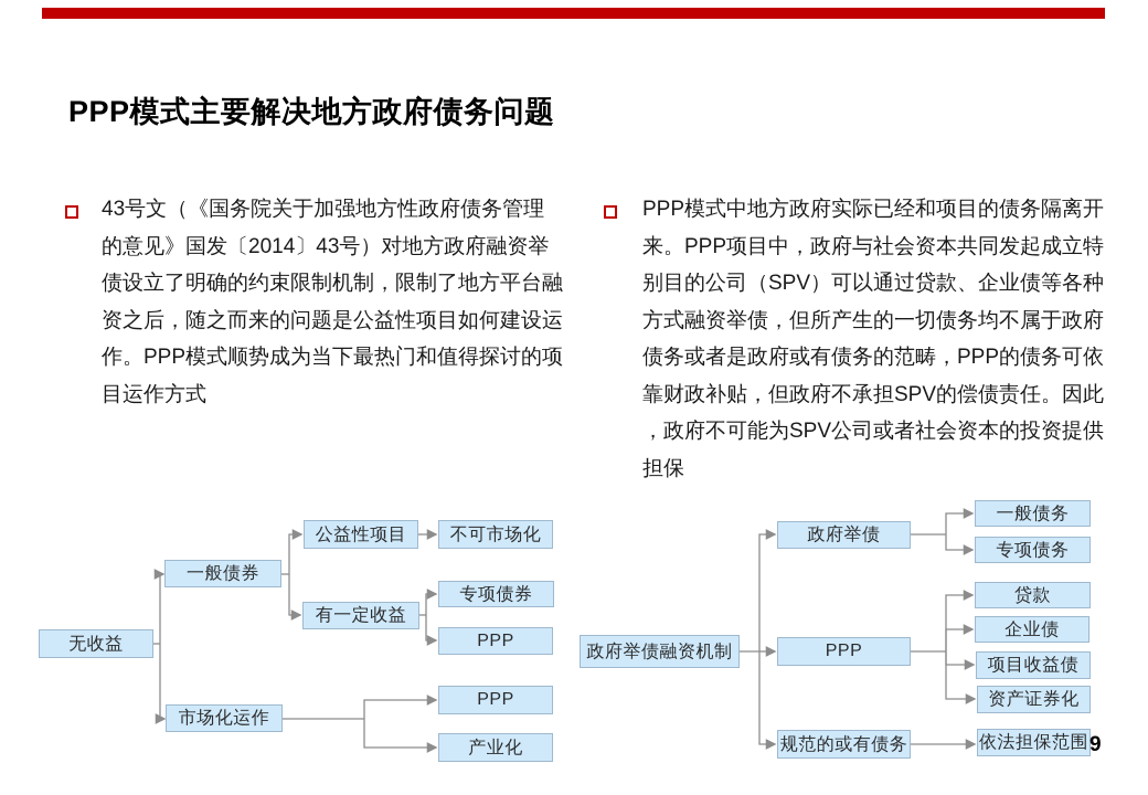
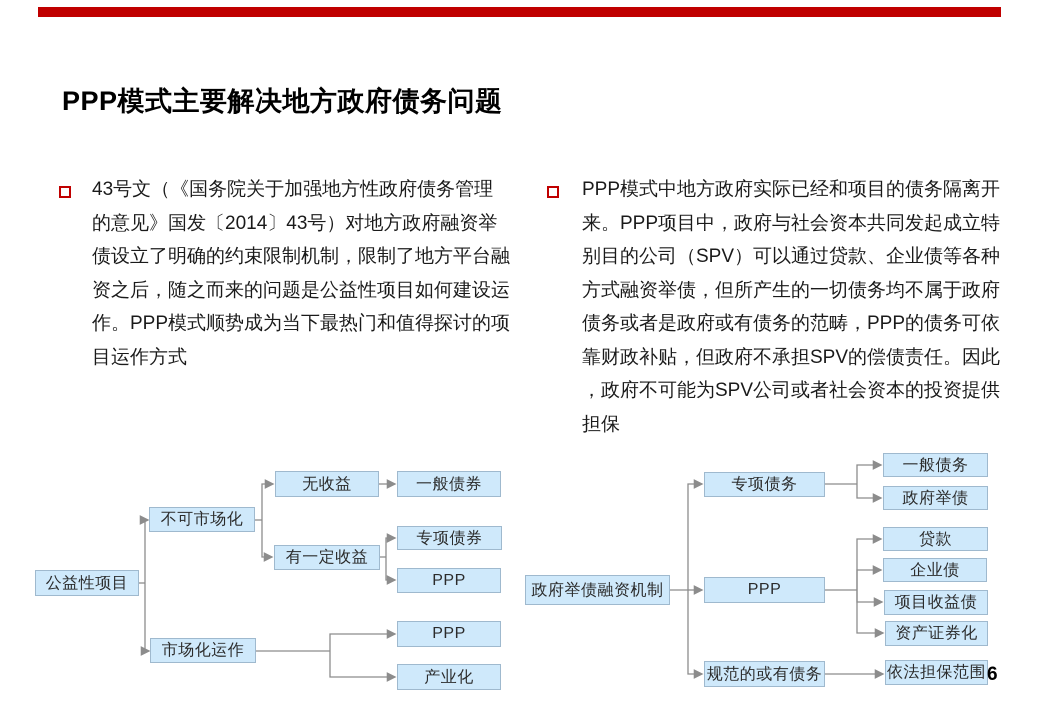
  PPP模式主要解决地方政府债务问题
  43号文（《国务院关于加强地方性政府债务管理
  的意见》国发〔2014〕43号）对地方政府融资举
  债设立了明确的约束限制机制，限制了地方平台融
  资之后，随之而来的问题是公益性项目如何建设运
  作。PPP模式顺势成为当下最热门和值得探讨的项
  目运作方式
  PPP模式中地方政府实际已经和项目的债务隔离开
  来。PPP项目中，政府与社会资本共同发起成立特
  别目的公司（SPV）可以通过贷款、企业债等各种
  方式融资举债，但所产生的一切债务均不属于政府
  债务或者是政府或有债务的范畴，PPP的债务可依
  靠财政补贴，但政府不承担SPV的偿债责任。因此
  ，政府不可能为SPV公司或者社会资本的投资提供
  担保
- 无收益
+ 公益性项目
- 一般债券
+ 不可市场化
  市场化运作
- 公益性项目
+ 无收益
  有一定收益
- 不可市场化
+ 一般债券
  专项债券
  PPP
  PPP
  产业化
  政府举债融资机制
- 政府举债
+ 专项债务
  PPP
  规范的或有债务
  一般债务
- 专项债务
+ 政府举债
  贷款
  企业债
  项目收益债
  资产证券化
  依法担保范围
- 9
+ 6
